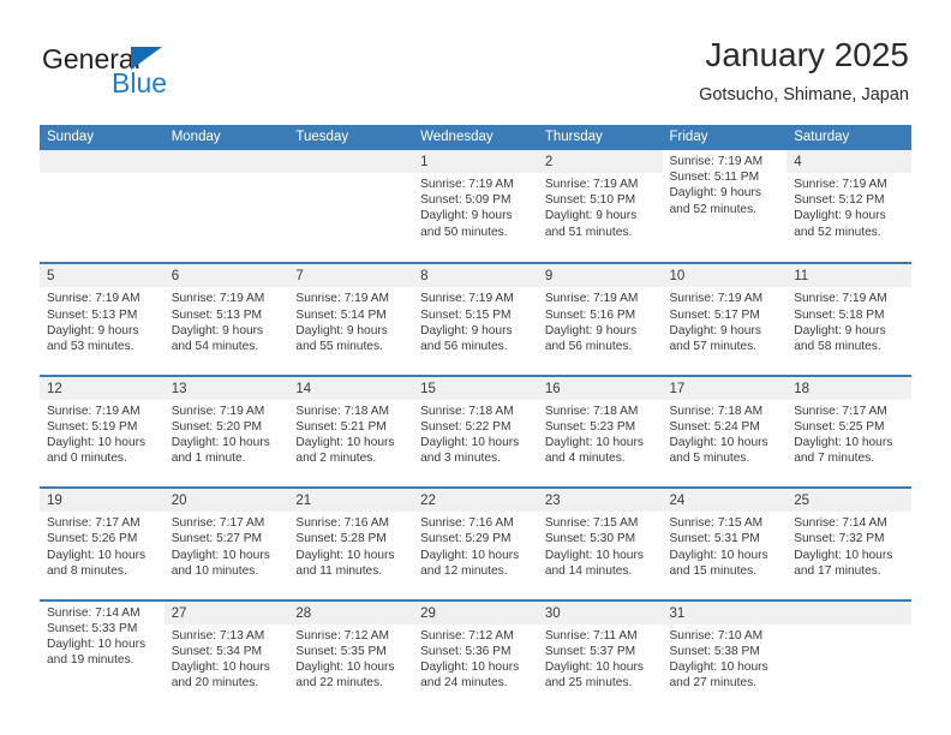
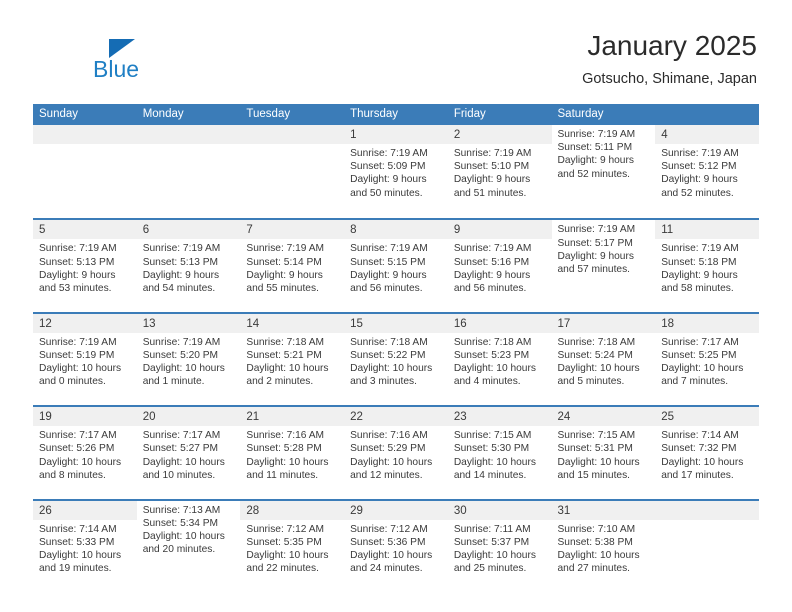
- General
  Blue
  January 2025
  Gotsucho, Shimane, Japan
  Sunday
  Monday
  Tuesday
- Wednesday
  Thursday
  Friday
  Saturday
  1
  Sunrise: 7:19 AM
  Sunset: 5:09 PM
  Daylight: 9 hours
  and 50 minutes.
  2
  Sunrise: 7:19 AM
  Sunset: 5:10 PM
  Daylight: 9 hours
  and 51 minutes.
  Sunrise: 7:19 AM
  Sunset: 5:11 PM
  Daylight: 9 hours
  and 52 minutes.
  4
  Sunrise: 7:19 AM
  Sunset: 5:12 PM
  Daylight: 9 hours
  and 52 minutes.
  5
  Sunrise: 7:19 AM
  Sunset: 5:13 PM
  Daylight: 9 hours
  and 53 minutes.
  6
  Sunrise: 7:19 AM
  Sunset: 5:13 PM
  Daylight: 9 hours
  and 54 minutes.
  7
  Sunrise: 7:19 AM
  Sunset: 5:14 PM
  Daylight: 9 hours
  and 55 minutes.
  8
  Sunrise: 7:19 AM
  Sunset: 5:15 PM
  Daylight: 9 hours
  and 56 minutes.
  9
  Sunrise: 7:19 AM
  Sunset: 5:16 PM
  Daylight: 9 hours
  and 56 minutes.
- 10
  Sunrise: 7:19 AM
  Sunset: 5:17 PM
  Daylight: 9 hours
  and 57 minutes.
  11
  Sunrise: 7:19 AM
  Sunset: 5:18 PM
  Daylight: 9 hours
  and 58 minutes.
  12
  Sunrise: 7:19 AM
  Sunset: 5:19 PM
  Daylight: 10 hours
  and 0 minutes.
  13
  Sunrise: 7:19 AM
  Sunset: 5:20 PM
  Daylight: 10 hours
  and 1 minute.
  14
  Sunrise: 7:18 AM
  Sunset: 5:21 PM
  Daylight: 10 hours
  and 2 minutes.
  15
  Sunrise: 7:18 AM
  Sunset: 5:22 PM
  Daylight: 10 hours
  and 3 minutes.
  16
  Sunrise: 7:18 AM
  Sunset: 5:23 PM
  Daylight: 10 hours
  and 4 minutes.
  17
  Sunrise: 7:18 AM
  Sunset: 5:24 PM
  Daylight: 10 hours
  and 5 minutes.
  18
  Sunrise: 7:17 AM
  Sunset: 5:25 PM
  Daylight: 10 hours
  and 7 minutes.
  19
  Sunrise: 7:17 AM
  Sunset: 5:26 PM
  Daylight: 10 hours
  and 8 minutes.
  20
  Sunrise: 7:17 AM
  Sunset: 5:27 PM
  Daylight: 10 hours
  and 10 minutes.
  21
  Sunrise: 7:16 AM
  Sunset: 5:28 PM
  Daylight: 10 hours
  and 11 minutes.
  22
  Sunrise: 7:16 AM
  Sunset: 5:29 PM
  Daylight: 10 hours
  and 12 minutes.
  23
  Sunrise: 7:15 AM
  Sunset: 5:30 PM
  Daylight: 10 hours
  and 14 minutes.
  24
  Sunrise: 7:15 AM
  Sunset: 5:31 PM
  Daylight: 10 hours
  and 15 minutes.
  25
  Sunrise: 7:14 AM
  Sunset: 7:32 PM
  Daylight: 10 hours
  and 17 minutes.
+ 26
  Sunrise: 7:14 AM
  Sunset: 5:33 PM
  Daylight: 10 hours
  and 19 minutes.
- 27
  Sunrise: 7:13 AM
  Sunset: 5:34 PM
  Daylight: 10 hours
  and 20 minutes.
  28
  Sunrise: 7:12 AM
  Sunset: 5:35 PM
  Daylight: 10 hours
  and 22 minutes.
  29
  Sunrise: 7:12 AM
  Sunset: 5:36 PM
  Daylight: 10 hours
  and 24 minutes.
  30
  Sunrise: 7:11 AM
  Sunset: 5:37 PM
  Daylight: 10 hours
  and 25 minutes.
  31
  Sunrise: 7:10 AM
  Sunset: 5:38 PM
  Daylight: 10 hours
  and 27 minutes.
